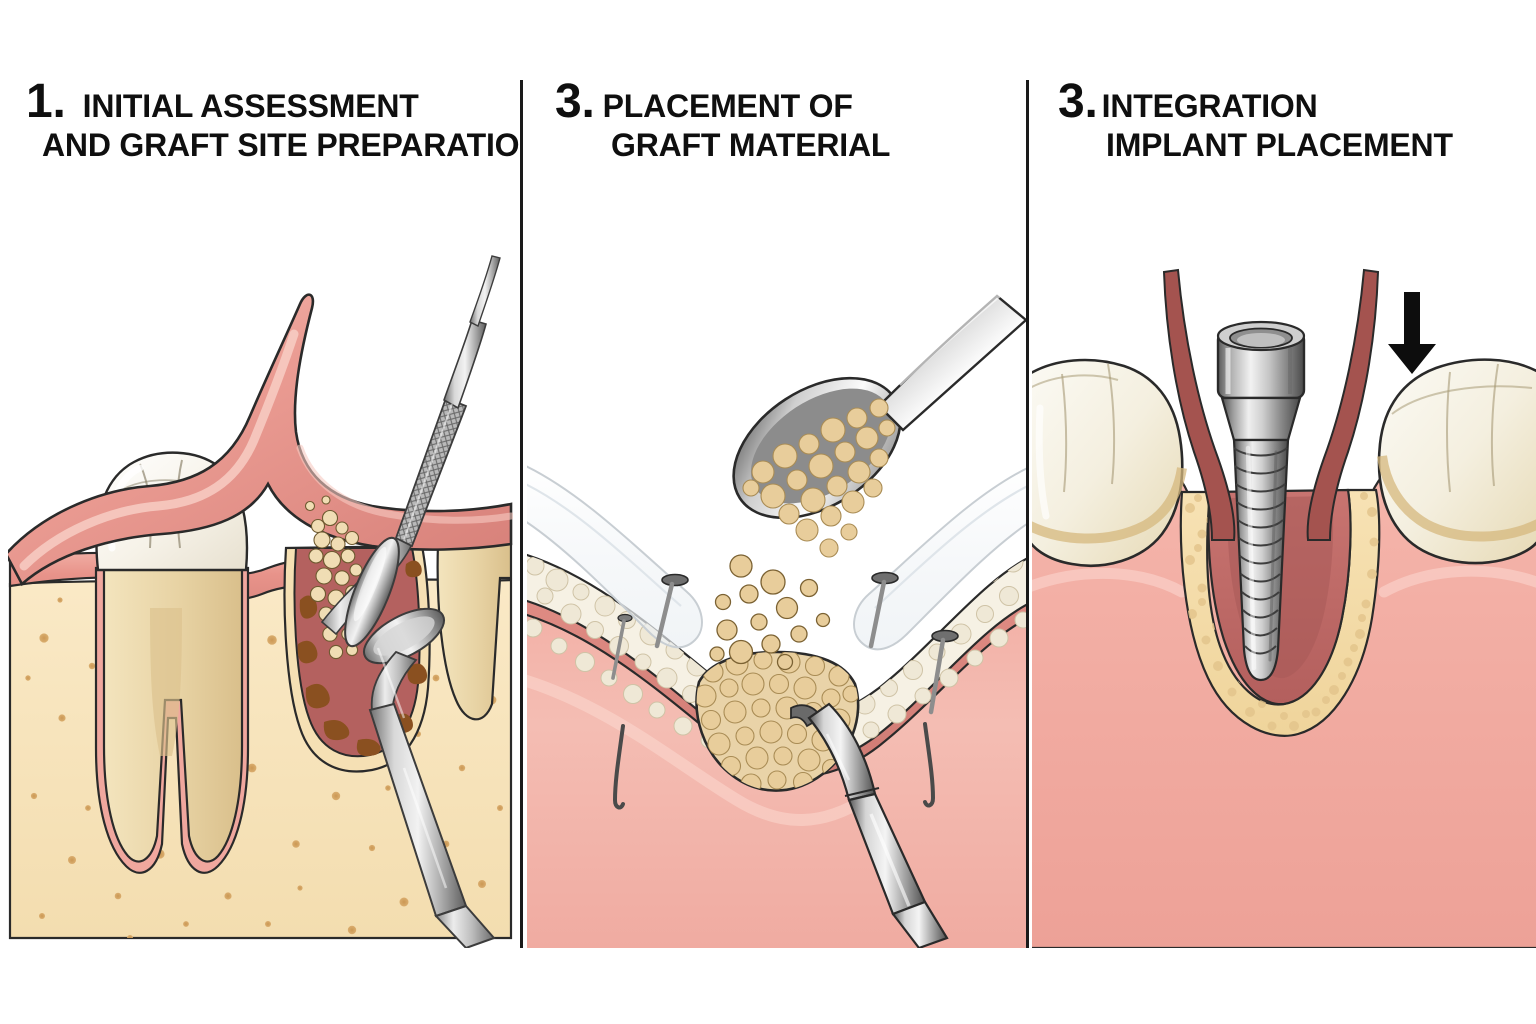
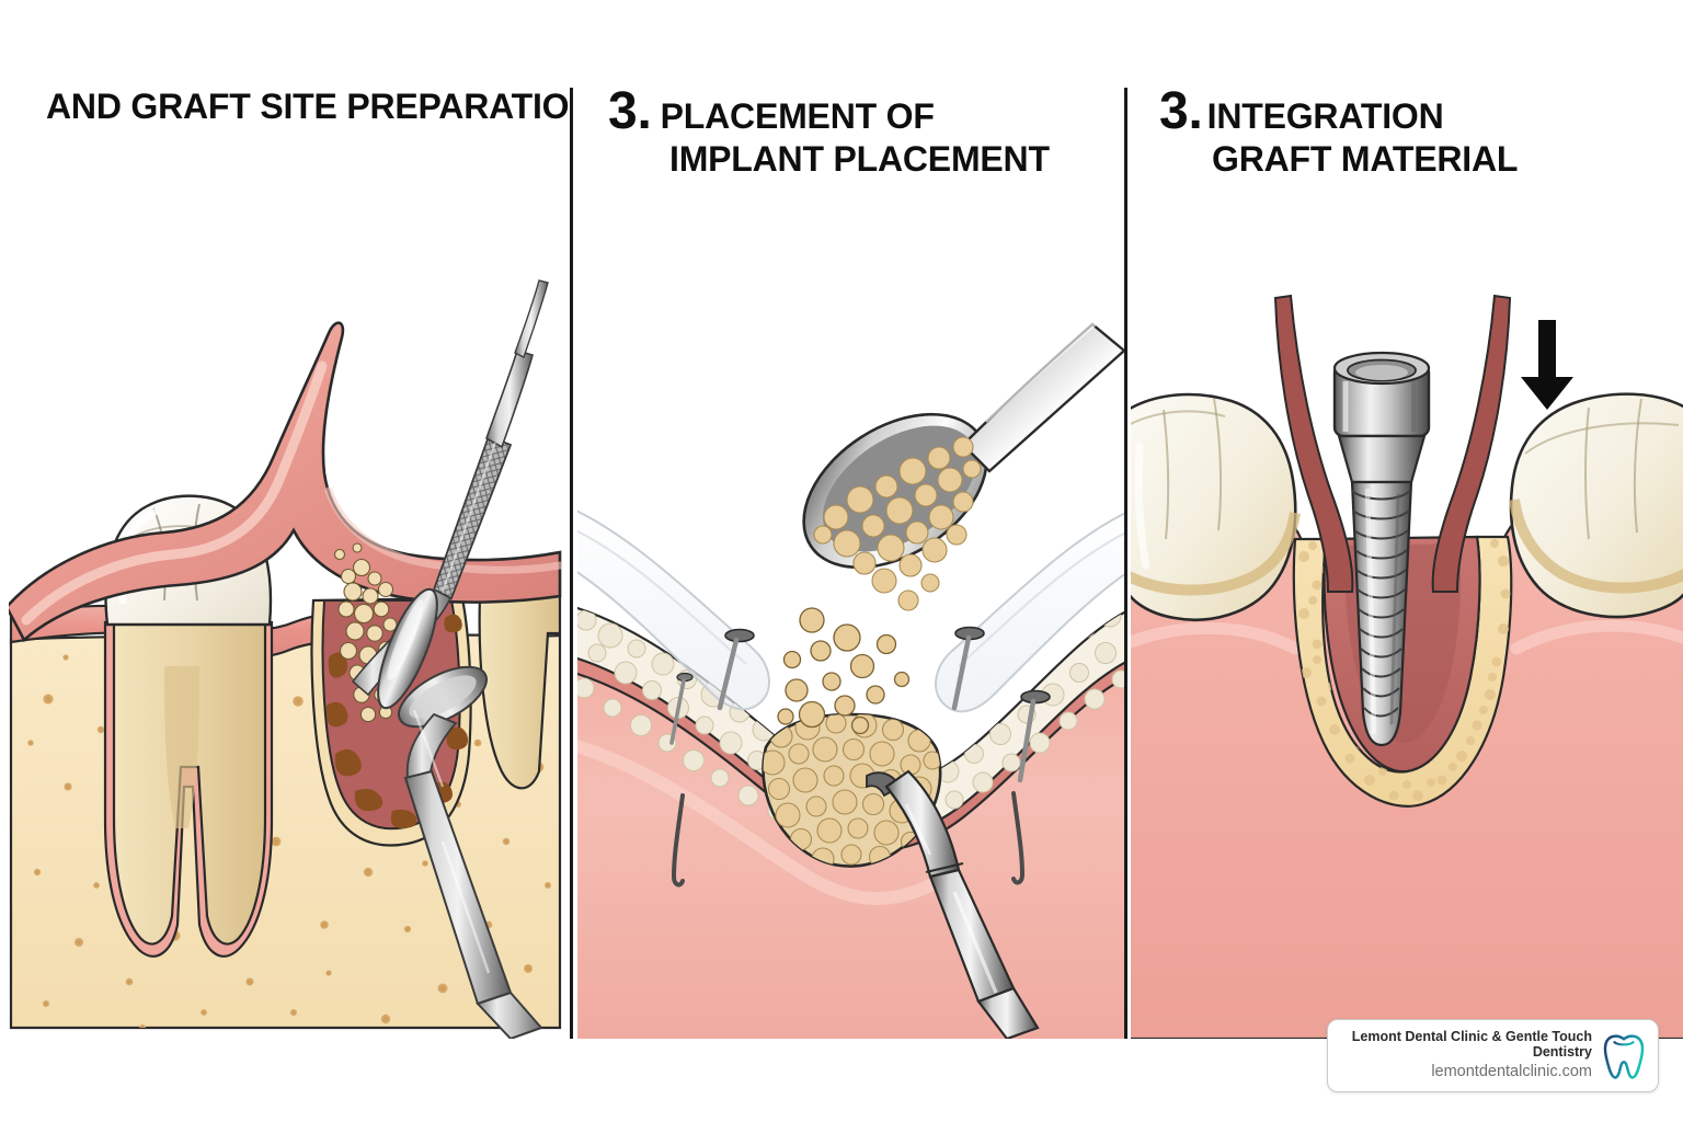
- 1. INITIAL ASSESSMENT
  AND GRAFT SITE PREPARATIO
  3. PLACEMENT OF
- GRAFT MATERIAL
+ IMPLANT PLACEMENT
  3.INTEGRATION
- IMPLANT PLACEMENT
+ GRAFT MATERIAL
+ Lemont Dental Clinic & Gentle Touch Dentistry
+ lemontdentalclinic.com
